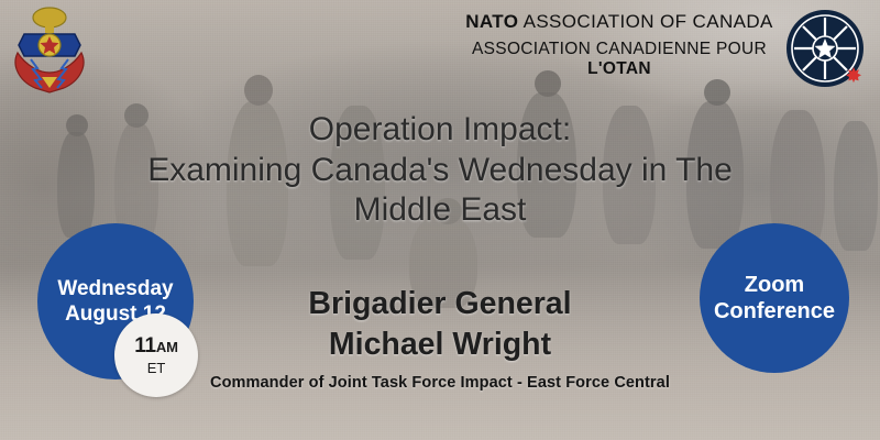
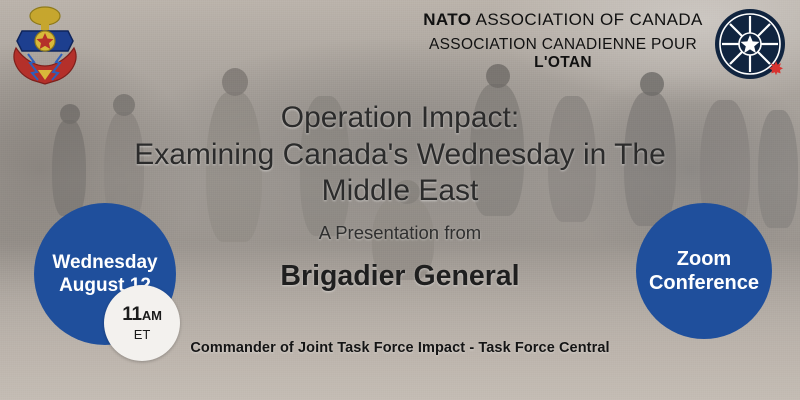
  NATO ASSOCIATION OF CANADA
  ASSOCIATION CANADIENNE POUR L'OTAN
  Operation Impact:
  Examining Canada's Wednesday in The
  Middle East
+ A Presentation from
  Brigadier General
- Michael Wright
- Commander of Joint Task Force Impact - East Force Central
+ Commander of Joint Task Force Impact - Task Force Central
  Wednesday
  August
  11AM
  ET
  Zoom
  Conference
